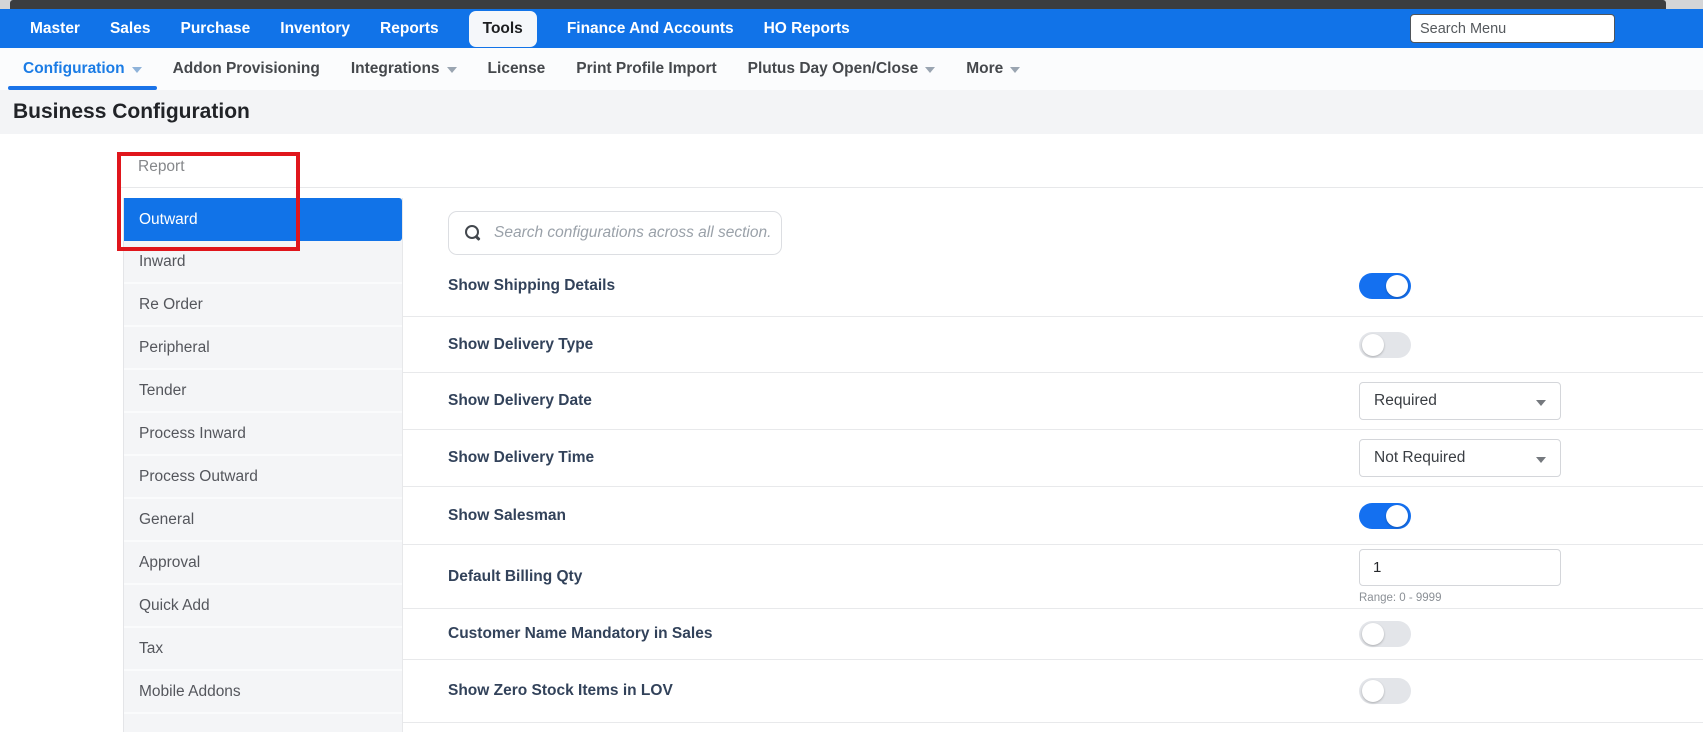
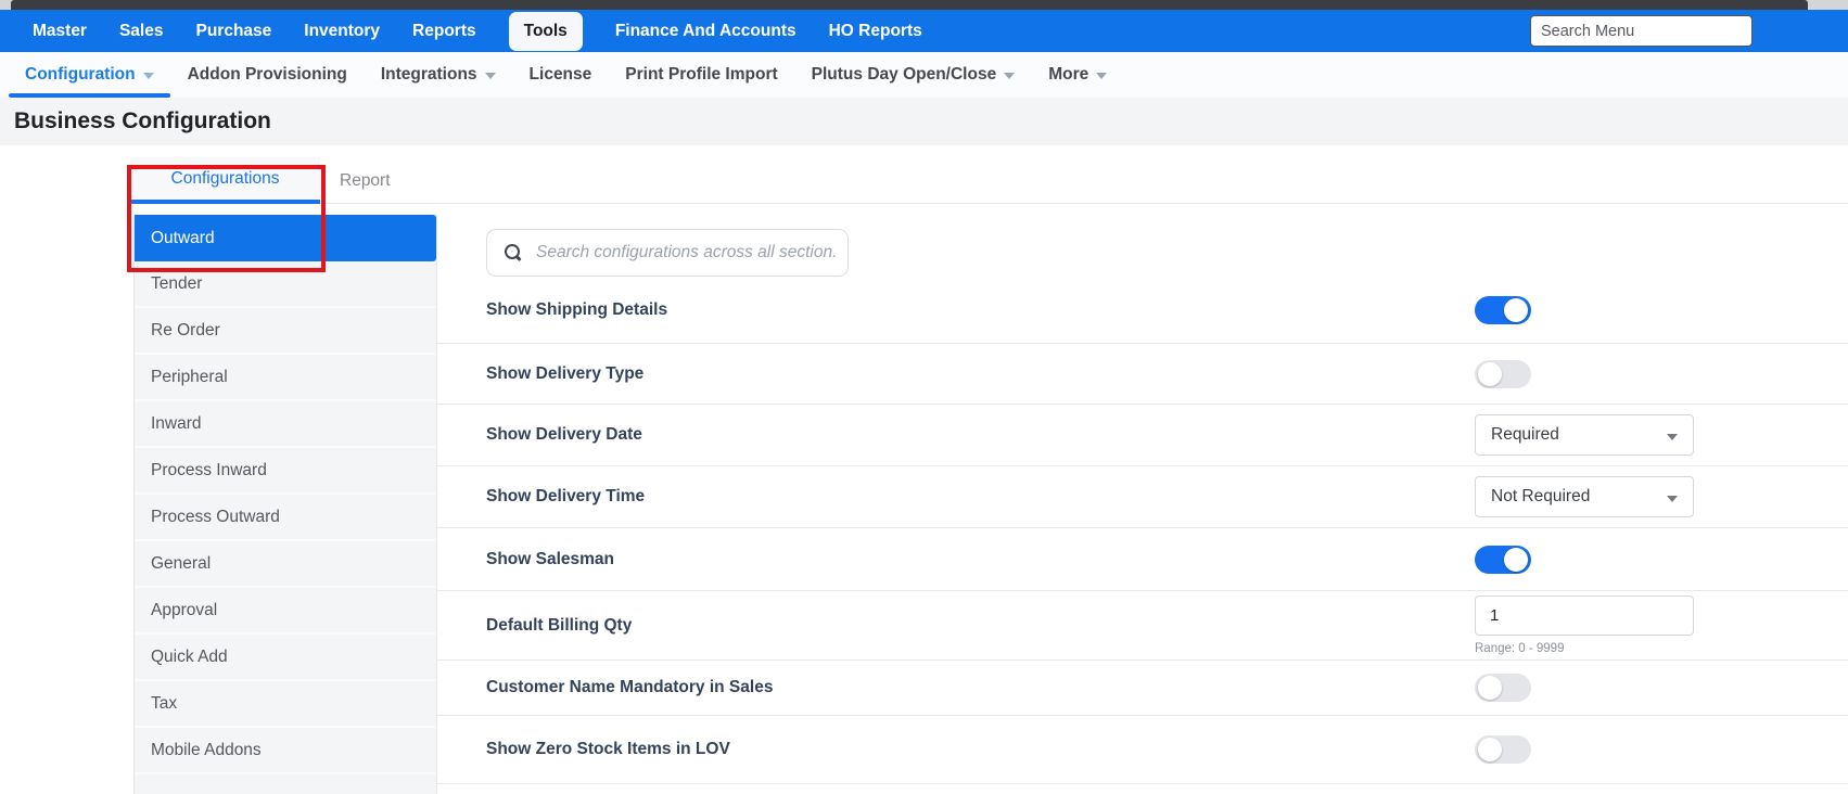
  Master
  Sales
  Purchase
  Inventory
  Reports
  Tools
  Finance And Accounts
  HO Reports
  Search Menu
  Configuration
  Addon Provisioning
  Integrations
  License
  Print Profile Import
  Plutus Day Open/Close
  More
  Business Configuration
+ Configurations
  Report
  Outward
- Inward
+ Tender
  Re Order
  Peripheral
- Tender
+ Inward
  Process Inward
  Process Outward
  General
  Approval
  Quick Add
  Tax
  Mobile Addons
  Search configurations across all section.
  Show Shipping Details
  Show Delivery Type
  Show Delivery Date
  Required
  Show Delivery Time
  Not Required
  Show Salesman
  Default Billing Qty
  1
  Range: 0 - 9999
  Customer Name Mandatory in Sales
  Show Zero Stock Items in LOV
